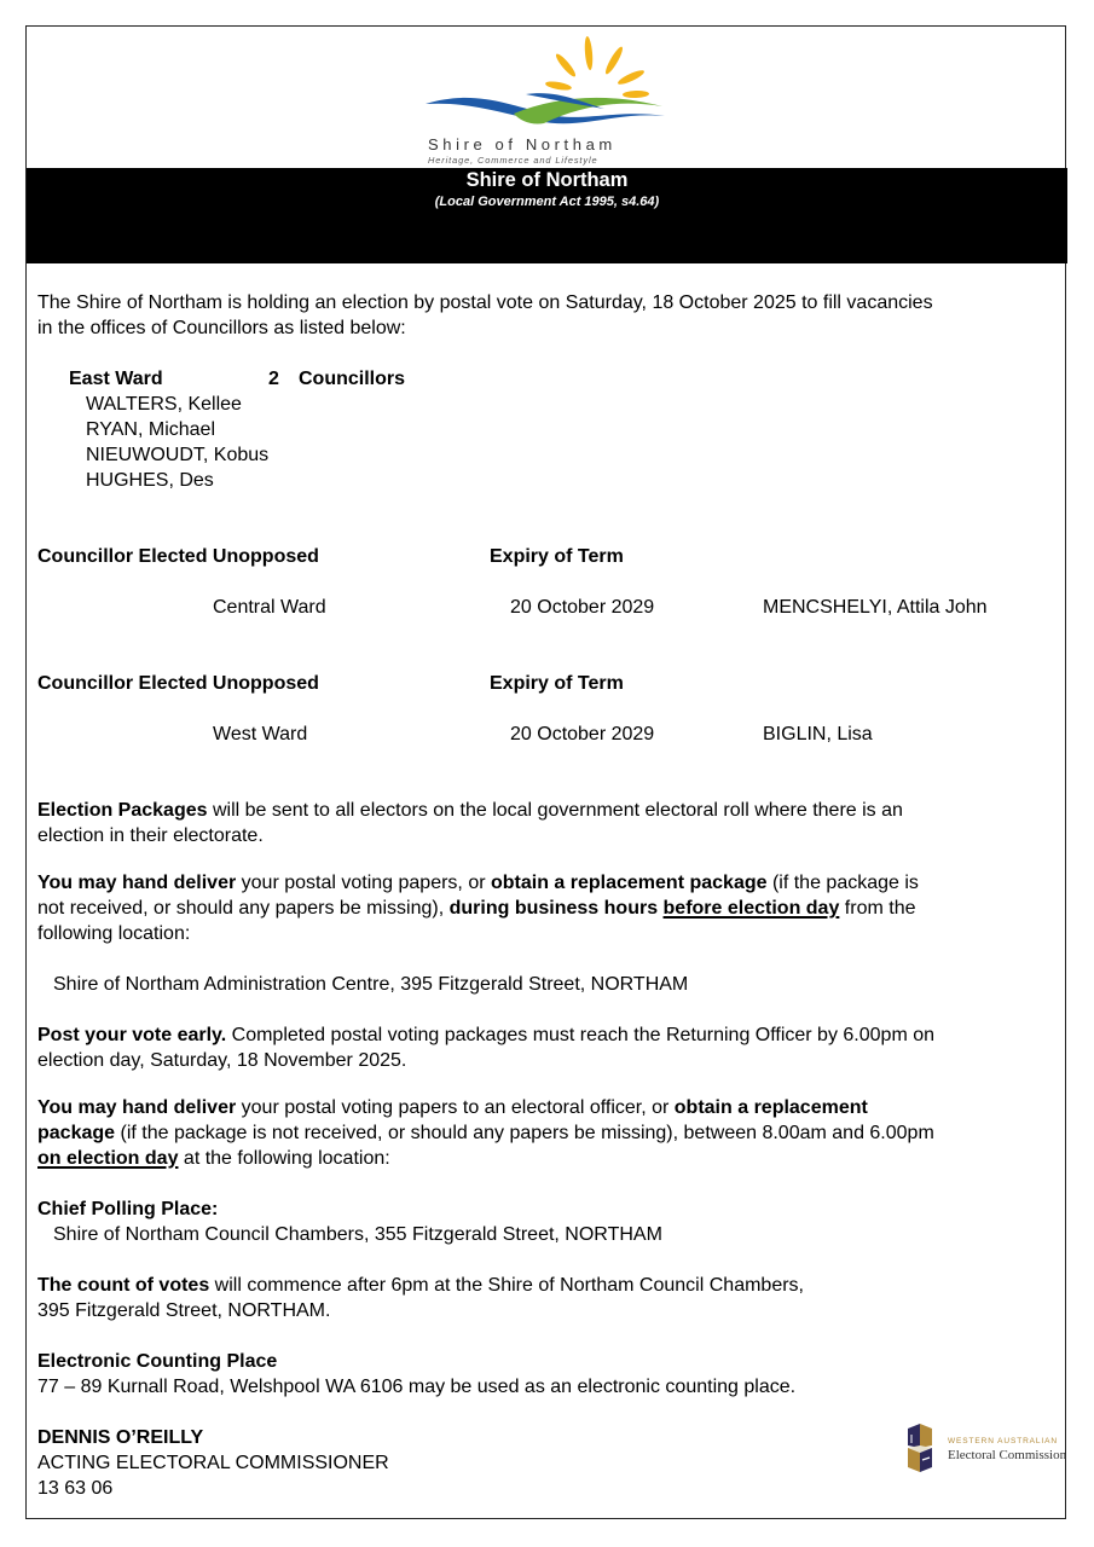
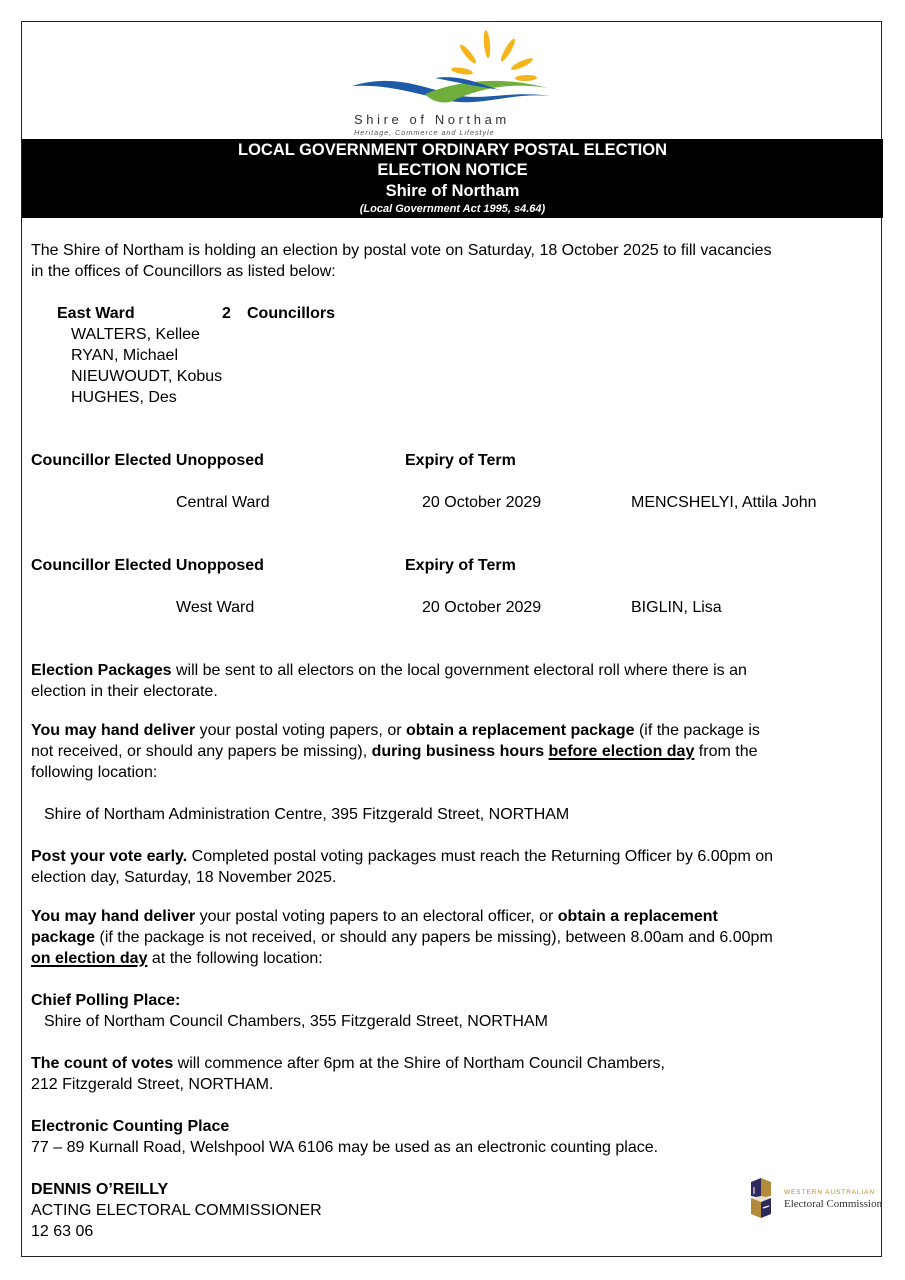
  Shire of Northam
  Heritage, Commerce and Lifestyle
+ LOCAL GOVERNMENT ORDINARY POSTAL ELECTION
+ ELECTION NOTICE
  Shire of Northam
  (Local Government Act 1995, s4.64)
  The Shire of Northam is holding an election by postal vote on Saturday, 18 October 2025 to fill vacancies
  in the offices of Councillors as listed below:
  East Ward
  2
  Councillors
  WALTERS, Kellee
  RYAN, Michael
  NIEUWOUDT, Kobus
  HUGHES, Des
  Councillor Elected Unopposed
  Expiry of Term
  Central Ward
  20 October 2029
  MENCSHELYI, Attila John
  Councillor Elected Unopposed
  Expiry of Term
  West Ward
  20 October 2029
  BIGLIN, Lisa
  Election Packages will be sent to all electors on the local government electoral roll where there is an
  election in their electorate.
  You may hand deliver your postal voting papers, or obtain a replacement package (if the package is
  not received, or should any papers be missing), during business hours before election day from the
  following location:
  Shire of Northam Administration Centre, 395 Fitzgerald Street, NORTHAM
  Post your vote early. Completed postal voting packages must reach the Returning Officer by 6.00pm on
  election day, Saturday, 18 November 2025.
  You may hand deliver your postal voting papers to an electoral officer, or obtain a replacement
  package (if the package is not received, or should any papers be missing), between 8.00am and 6.00pm
  on election day at the following location:
  Chief Polling Place:
  Shire of Northam Council Chambers, 355 Fitzgerald Street, NORTHAM
  The count of votes will commence after 6pm at the Shire of Northam Council Chambers,
- 395 Fitzgerald Street, NORTHAM.
+ 212 Fitzgerald Street, NORTHAM.
  Electronic Counting Place
  77 – 89 Kurnall Road, Welshpool WA 6106 may be used as an electronic counting place.
  DENNIS O’REILLY
  ACTING ELECTORAL COMMISSIONER
- 13 63 06
+ 12 63 06
  Electoral Commission
